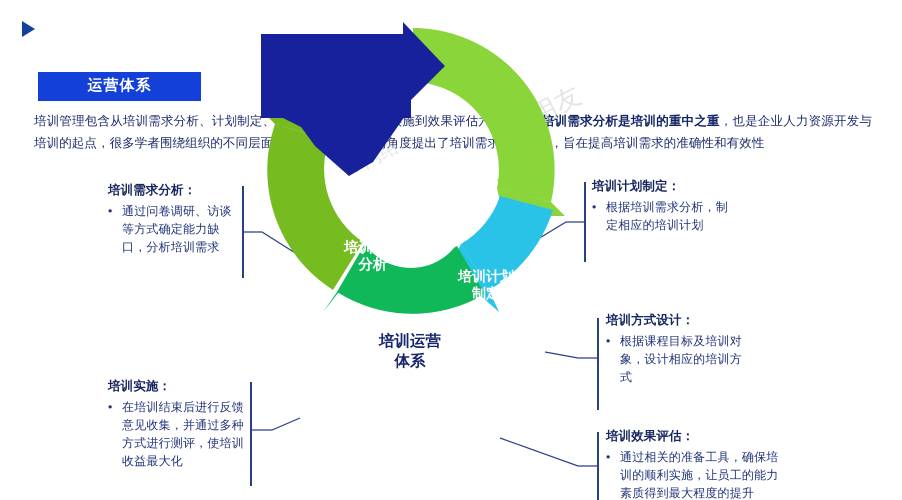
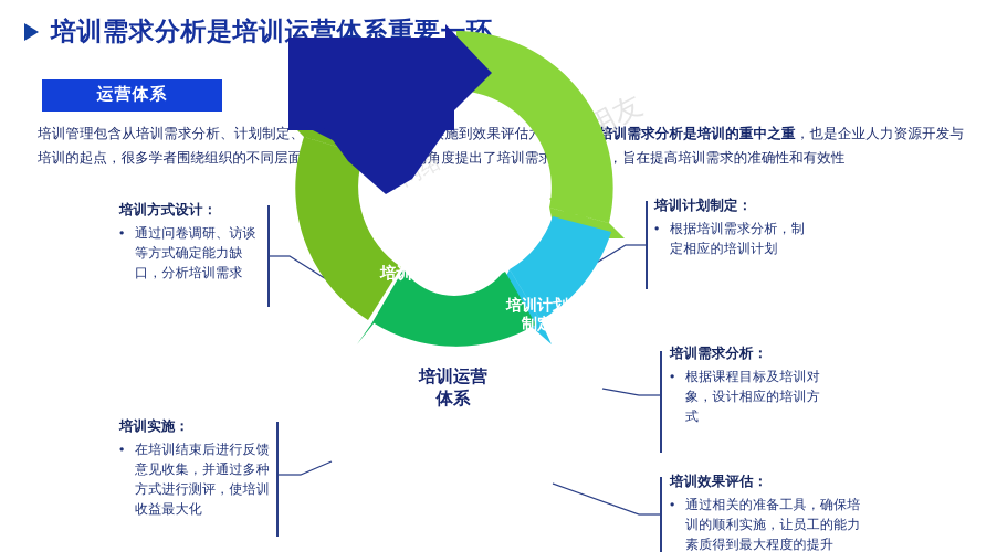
+ 培训需求分析是培训运营体系重要一环
  运营体系
  培训管理包含从培训需求分析、计划制定、施到效果评估 培训需求分析是培训的重中之重，也是企业人力资源开发与培训的起点，很多学者围绕组织的不同层面角度提出了培训需求，旨在提高培训需求的准确性和有效性
  培训需求
- 分析
  培训计划
  制定
  培训运营
  体系
- 培训需求分析：
+ 培训方式设计：
  •
  通过问卷调研、访谈等方式确定能力缺口，分析培训需求
  培训实施：
  •
  在培训结束后进行反馈意见收集，并通过多种方式进行测评，使培训收益最大化
  培训计划制定：
  •
  根据培训需求分析，制定相应的培训计划
- 培训方式设计：
+ 培训需求分析：
  •
  根据课程目标及培训对象，设计相应的培训方式
  培训效果评估：
  •
  通过相关的准备工具，确保培训的顺利实施，让员工的能力素质得到最大程度的提升
